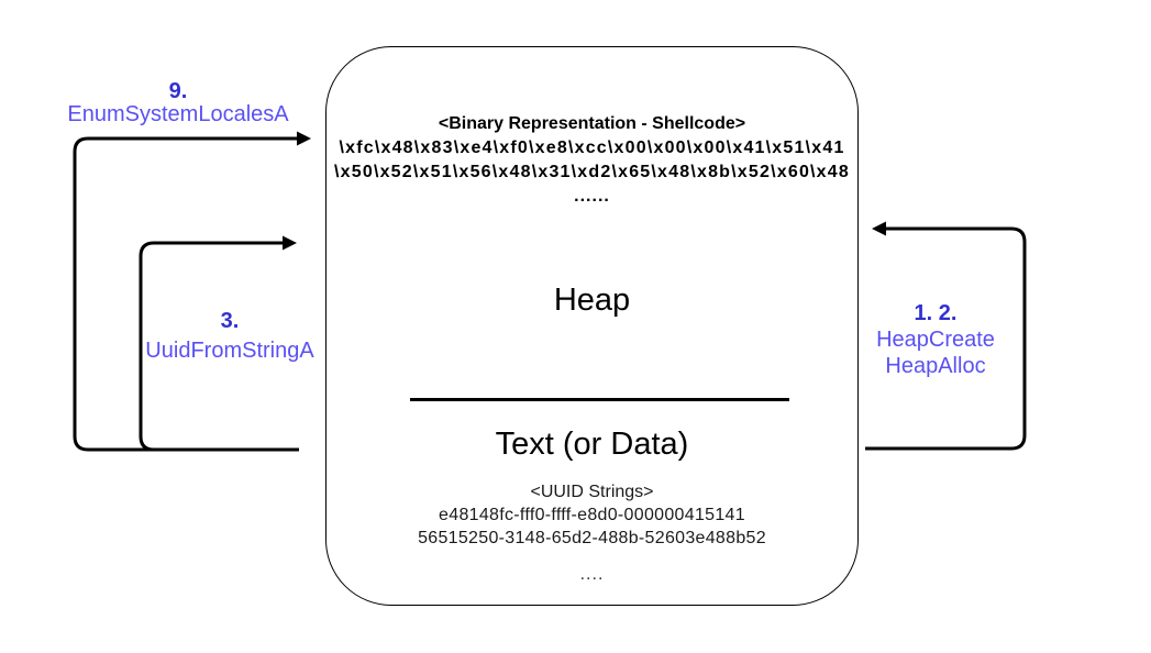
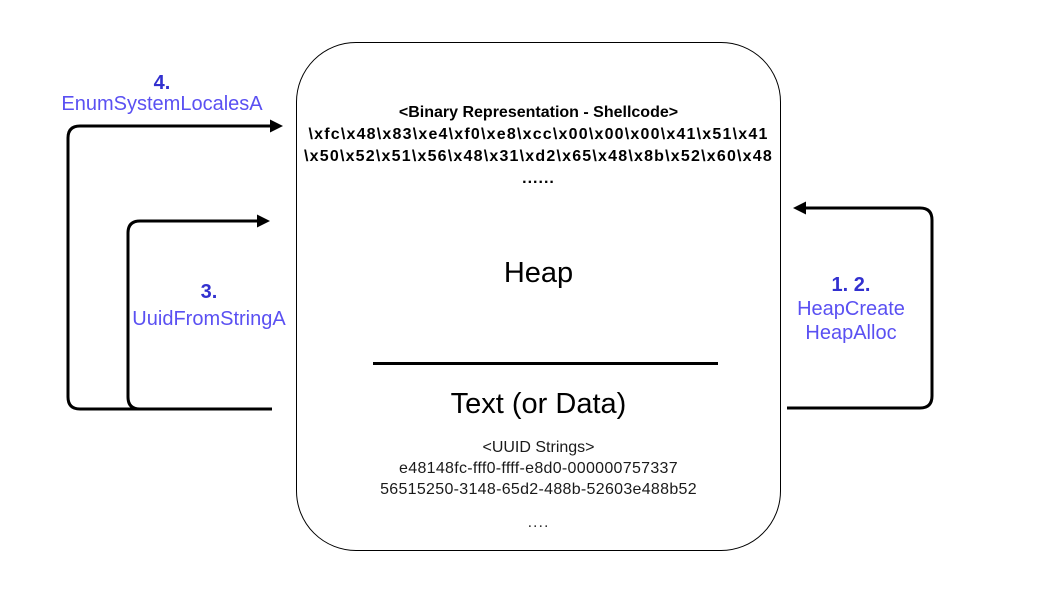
  <Binary Representation - Shellcode>
  \xfc\x48\x83\xe4\xf0\xe8\xcc\x00\x00\x00\x41\x51\x41
  \x50\x52\x51\x56\x48\x31\xd2\x65\x48\x8b\x52\x60\x48
  ......
  Heap
  Text (or Data)
  <UUID Strings>
- e48148fc-fff0-ffff-e8d0-000000415141
+ e48148fc-fff0-ffff-e8d0-000000757337
  56515250-3148-65d2-488b-52603e488b52
  ....
- 9.
+ 4.
  EnumSystemLocalesA
  3.
  UuidFromStringA
  1. 2.
  HeapCreate
  HeapAlloc
